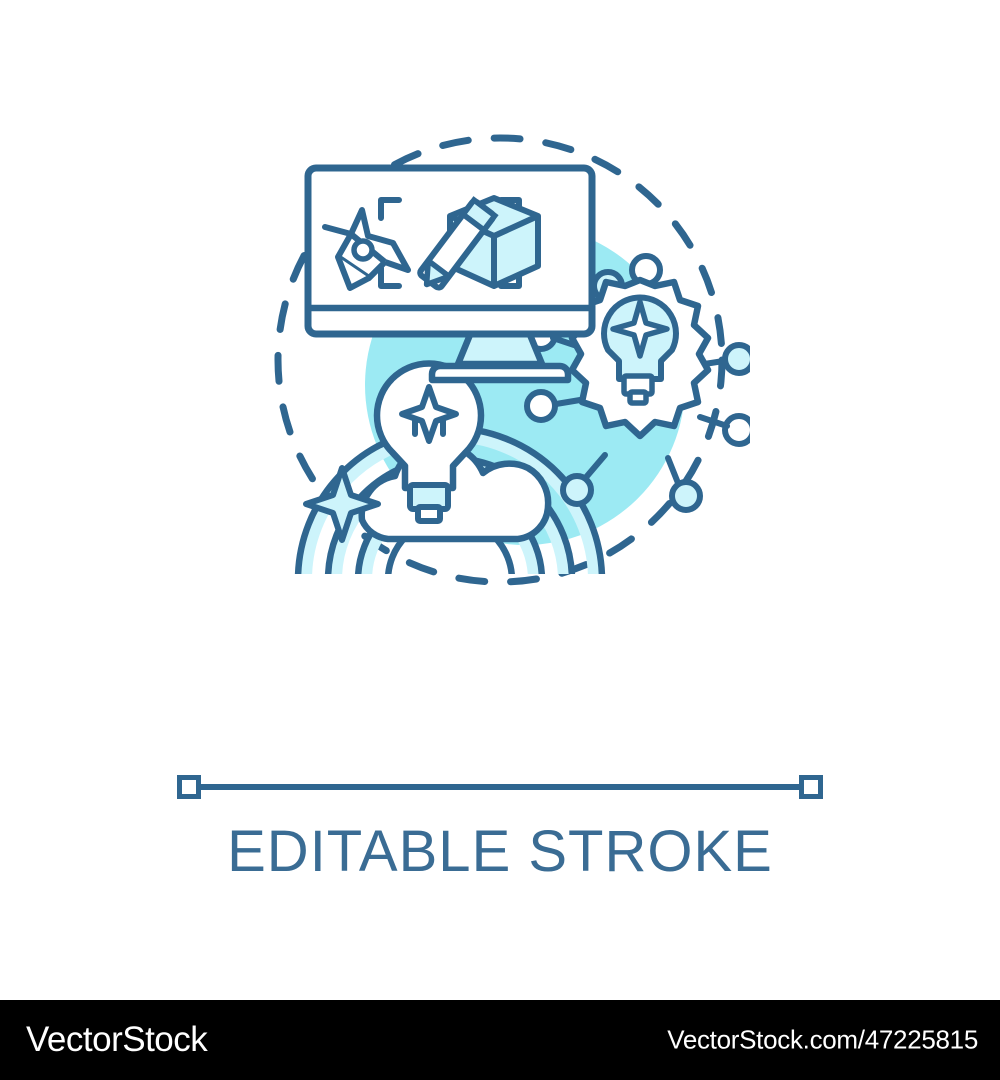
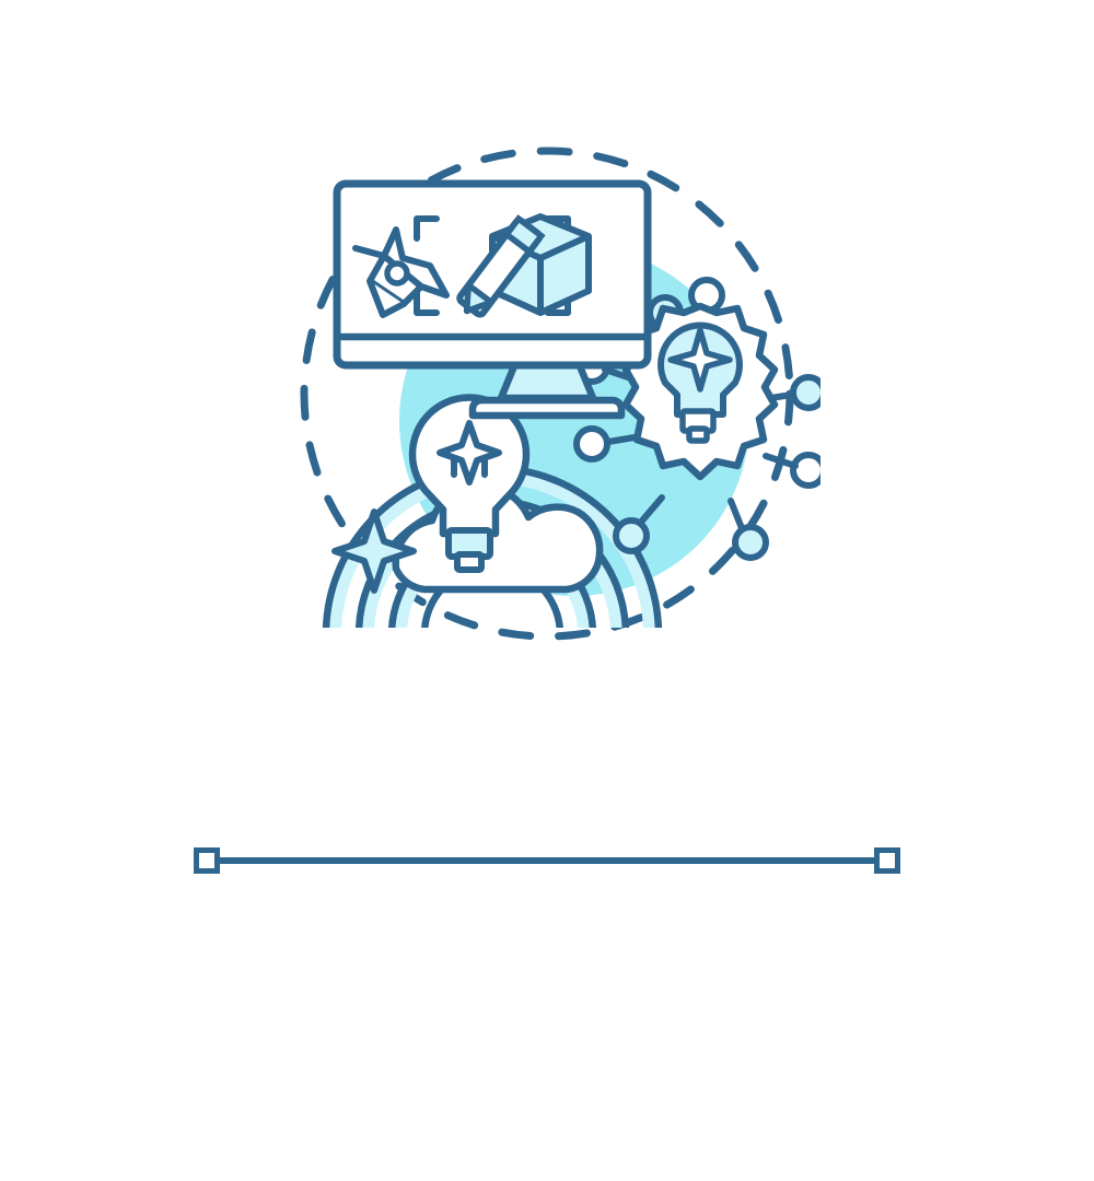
- EDITABLE STROKE
- VectorStock
- VectorStock.com/47225815
